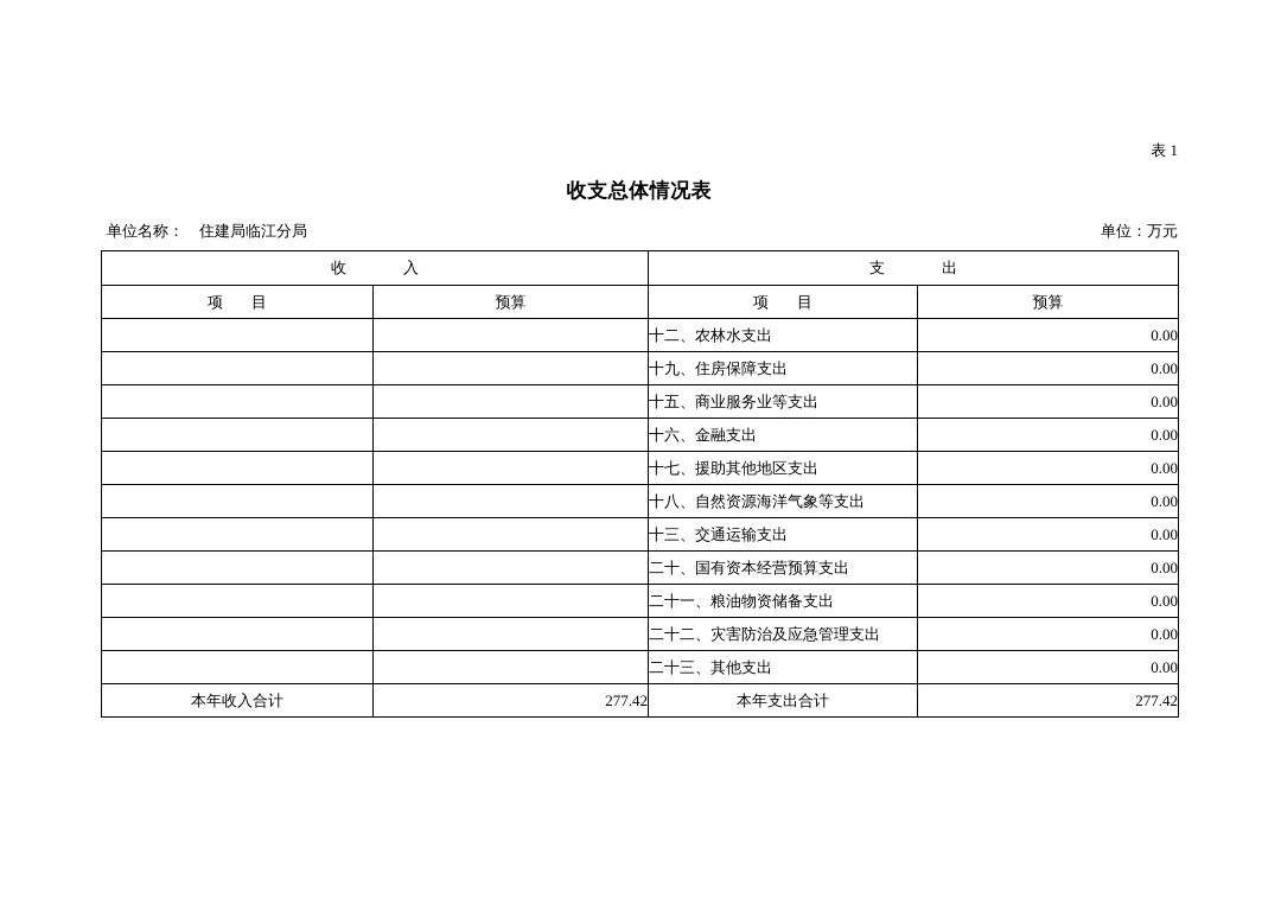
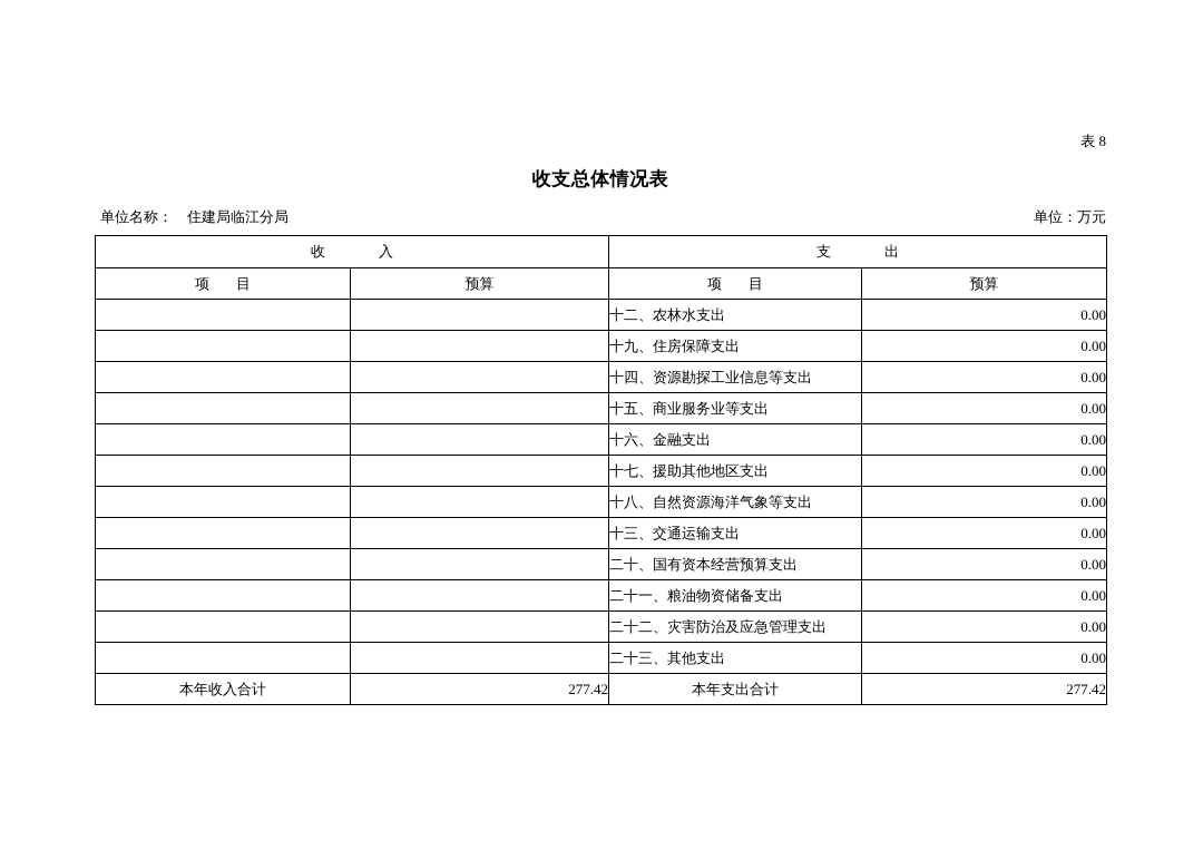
- 表 1
+ 表 8
  收支总体情况表
  单位名称： 住建局临江分局
  单位：万元
  收入	支出
  项目	预算	项目	预算
  		十二、农林水支出	0.00
  		十九、住房保障支出	0.00
+ 		十四、资源勘探工业信息等支出	0.00
  		十五、商业服务业等支出	0.00
  		十六、金融支出	0.00
  		十七、援助其他地区支出	0.00
  		十八、自然资源海洋气象等支出	0.00
  		十三、交通运输支出	0.00
  		二十、国有资本经营预算支出	0.00
  		二十一、粮油物资储备支出	0.00
  		二十二、灾害防治及应急管理支出	0.00
  		二十三、其他支出	0.00
  本年收入合计	277.42	本年支出合计	277.42
